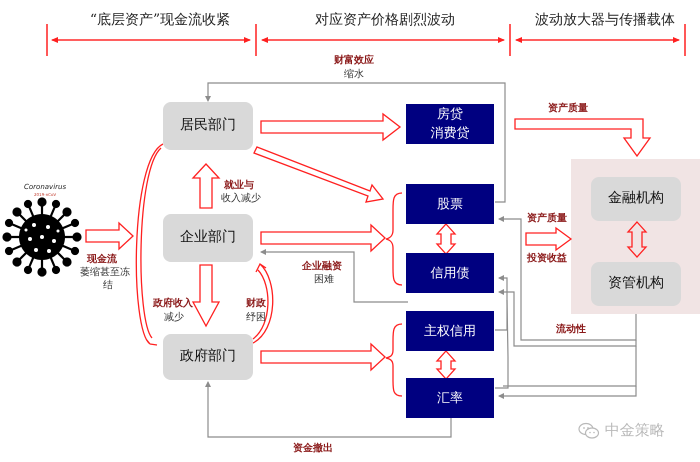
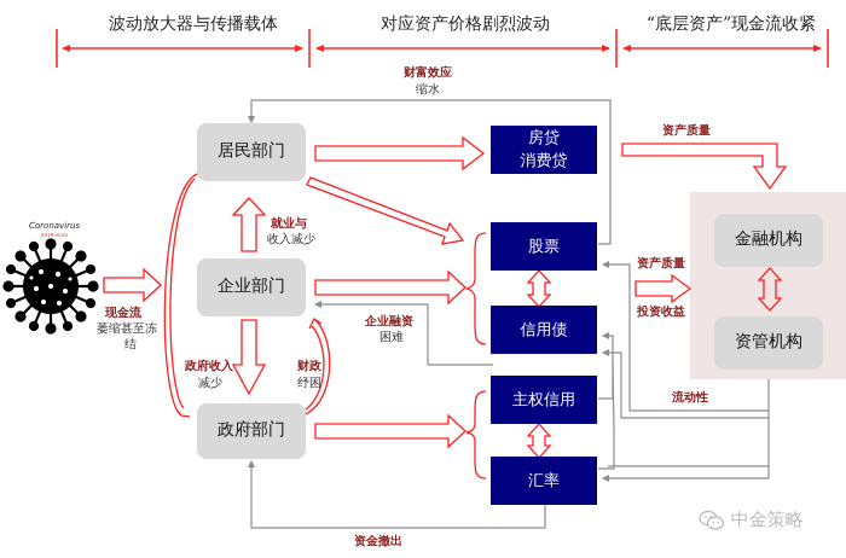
- “底层资产”现金流收紧
+ 波动放大器与传播载体
  对应资产价格剧烈波动
- 波动放大器与传播载体
+ “底层资产”现金流收紧
  Coronavirus
  现金流
  萎缩甚至冻
  结
  居民部门
  企业部门
  政府部门
  房贷
  消费贷
  股票
  信用债
  主权信用
  汇率
  金融机构
  资管机构
  财富效应
  缩水
  就业与
  收入减少
  政府收入
  减少
  财政
  纾困
  企业融资
  困难
  资产质量
  资产质量
  投资收益
  流动性
  资金撤出
  中金策略
